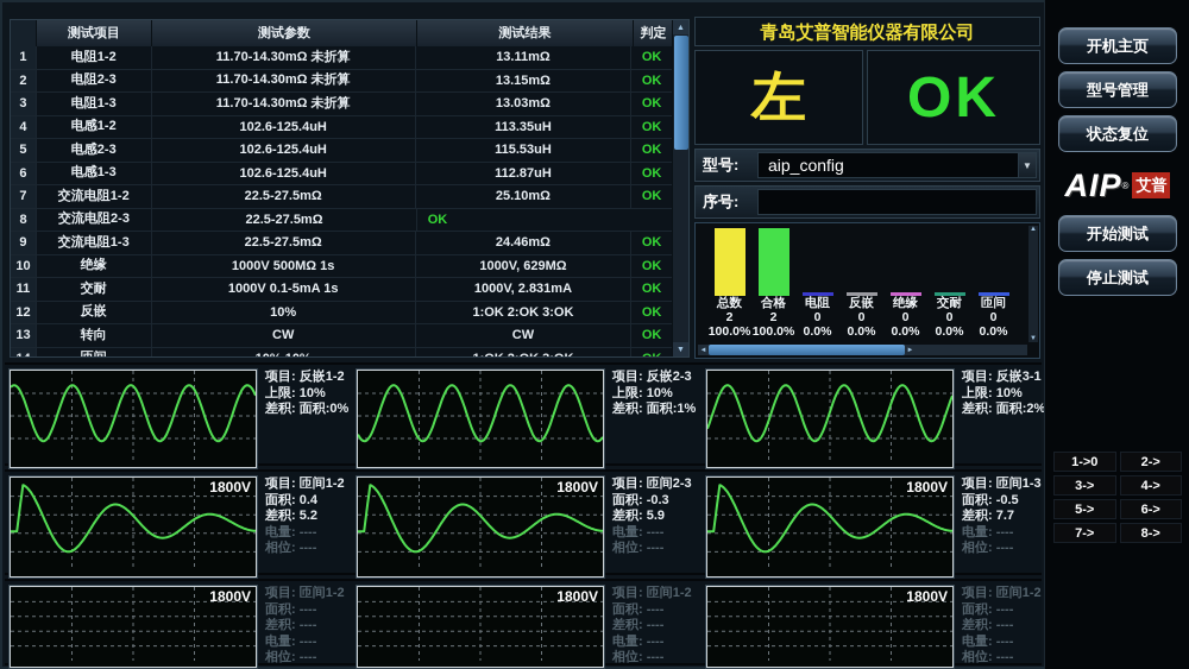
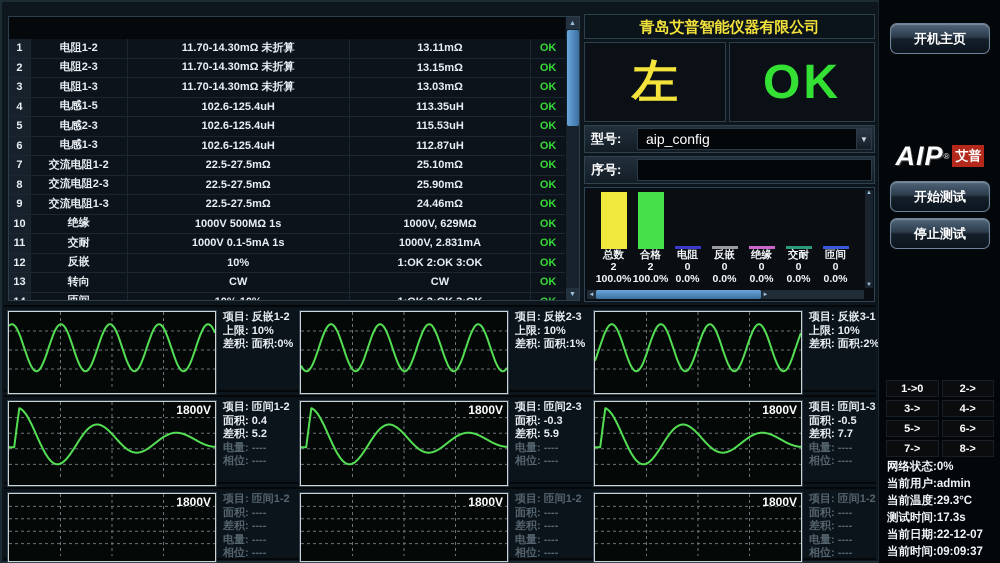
- 测试项目
- 测试参数
- 测试结果
- 判定
  1
  电阻1-2
  11.70-14.30mΩ 未折算
  13.11mΩ
  OK
  2
  电阻2-3
  11.70-14.30mΩ 未折算
  13.15mΩ
  OK
  3
  电阻1-3
  11.70-14.30mΩ 未折算
  13.03mΩ
  OK
  4
- 电感1-2
+ 电感1-5
  102.6-125.4uH
  113.35uH
  OK
  5
  电感2-3
  102.6-125.4uH
  115.53uH
  OK
  6
  电感1-3
  102.6-125.4uH
  112.87uH
  OK
  7
  交流电阻1-2
  22.5-27.5mΩ
  25.10mΩ
  OK
  8
  交流电阻2-3
  22.5-27.5mΩ
+ 25.90mΩ
  OK
  9
  交流电阻1-3
  22.5-27.5mΩ
  24.46mΩ
  OK
  10
  绝缘
  1000V 500MΩ 1s
  1000V, 629MΩ
  OK
  11
  交耐
  1000V 0.1-5mA 1s
  1000V, 2.831mA
  OK
  12
  反嵌
  10%
  1:OK 2:OK 3:OK
  OK
  13
  转向
  CW
  CW
  OK
  青岛艾普智能仪器有限公司
  左
  OK
  型号:
  aip_config
  ▼
  序号:
  总数
  2
  100.0%
  合格
  2
  100.0%
  电阻
  0
  0.0%
  反嵌
  0
  0.0%
  绝缘
  0
  0.0%
  交耐
  0
  0.0%
  匝间
  0
  0.0%
  项目: 反嵌1-2
  上限: 10%
  差积: 面积:0%
  项目: 反嵌2-3
  上限: 10%
  差积: 面积:1%
  项目: 反嵌3-1
  上限: 10%
  差积: 面积:2%
  1800V
  项目: 匝间1-2
  面积: 0.4
  差积: 5.2
  电量: ----
  相位: ----
  1800V
  项目: 匝间2-3
  面积: -0.3
  差积: 5.9
  电量: ----
  相位: ----
  1800V
  项目: 匝间1-3
  面积: -0.5
  差积: 7.7
  电量: ----
  相位: ----
  1800V
  项目: 匝间1-2
  面积: ----
  差积: ----
  电量: ----
  相位: ----
  1800V
  项目: 匝间1-2
  面积: ----
  差积: ----
  电量: ----
  相位: ----
  1800V
  项目: 匝间1-2
  面积: ----
  差积: ----
  电量: ----
  相位: ----
  AIP
  ®
  艾普
  1->0
  2->
  3->
  4->
  5->
  6->
  7->
  8->
+ 网络状态:0%
+ 当前用户:admin
+ 当前温度:29.3°C
+ 测试时间:17.3s
+ 当前日期:22-12-07
+ 当前时间:09:09:37
  开机主页
- 型号管理
- 状态复位
  开始测试
  停止测试
